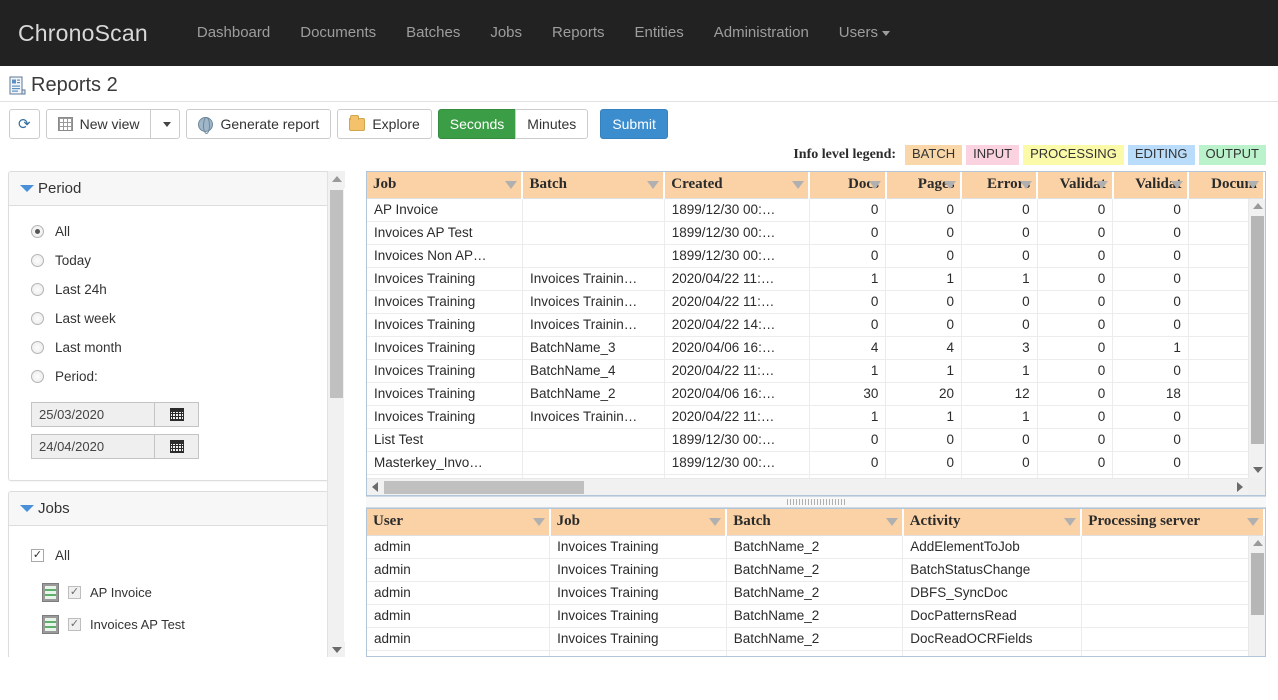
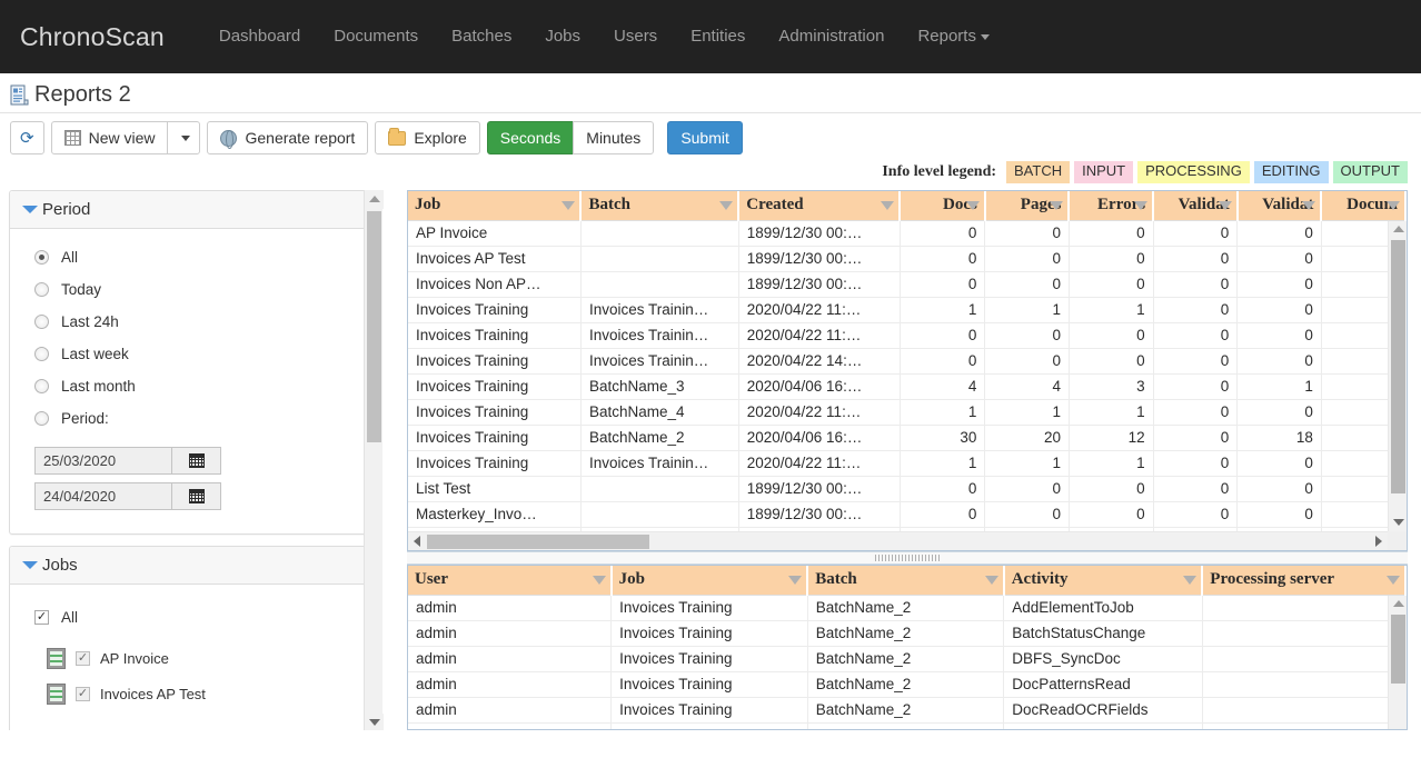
  ChronoScan
  Dashboard
  Documents
  Batches
  Jobs
- Reports
+ Users
  Entities
  Administration
- Users
+ Reports
  Reports 2
  ⟳
  New view
  Generate report
  Explore
  Seconds
  Minutes
  Submit
  Info level legend:
  BATCH
  INPUT
  PROCESSING
  EDITING
  OUTPUT
  Period
  All
  Today
  Last 24h
  Last week
  Last month
  Period:
  25/03/2020
  24/04/2020
  Jobs
  ✓
  All
  ✓
  AP Invoice
  ✓
  Invoices AP Test
  Job	Batch	Created	Docs	Pages	Errors	Validat	Validat	Docum
  AP Invoice		1899/12/30 00:…	0	0	0	0	0
  Invoices AP Test		1899/12/30 00:…	0	0	0	0	0
  Invoices Non AP…		1899/12/30 00:…	0	0	0	0	0
  Invoices Training	Invoices Trainin…	2020/04/22 11:…	1	1	1	0	0
  Invoices Training	Invoices Trainin…	2020/04/22 11:…	0	0	0	0	0
  Invoices Training	Invoices Trainin…	2020/04/22 14:…	0	0	0	0	0
  Invoices Training	BatchName_3	2020/04/06 16:…	4	4	3	0	1
  Invoices Training	BatchName_4	2020/04/22 11:…	1	1	1	0	0
  Invoices Training	BatchName_2	2020/04/06 16:…	30	20	12	0	18
  Invoices Training	Invoices Trainin…	2020/04/22 11:…	1	1	1	0	0
  List Test		1899/12/30 00:…	0	0	0	0	0
  Masterkey_Invo…		1899/12/30 00:…	0	0	0	0	0
  User	Job	Batch	Activity	Processing server
  admin	Invoices Training	BatchName_2	AddElementToJob
  admin	Invoices Training	BatchName_2	BatchStatusChange
  admin	Invoices Training	BatchName_2	DBFS_SyncDoc
  admin	Invoices Training	BatchName_2	DocPatternsRead
  admin	Invoices Training	BatchName_2	DocReadOCRFields
